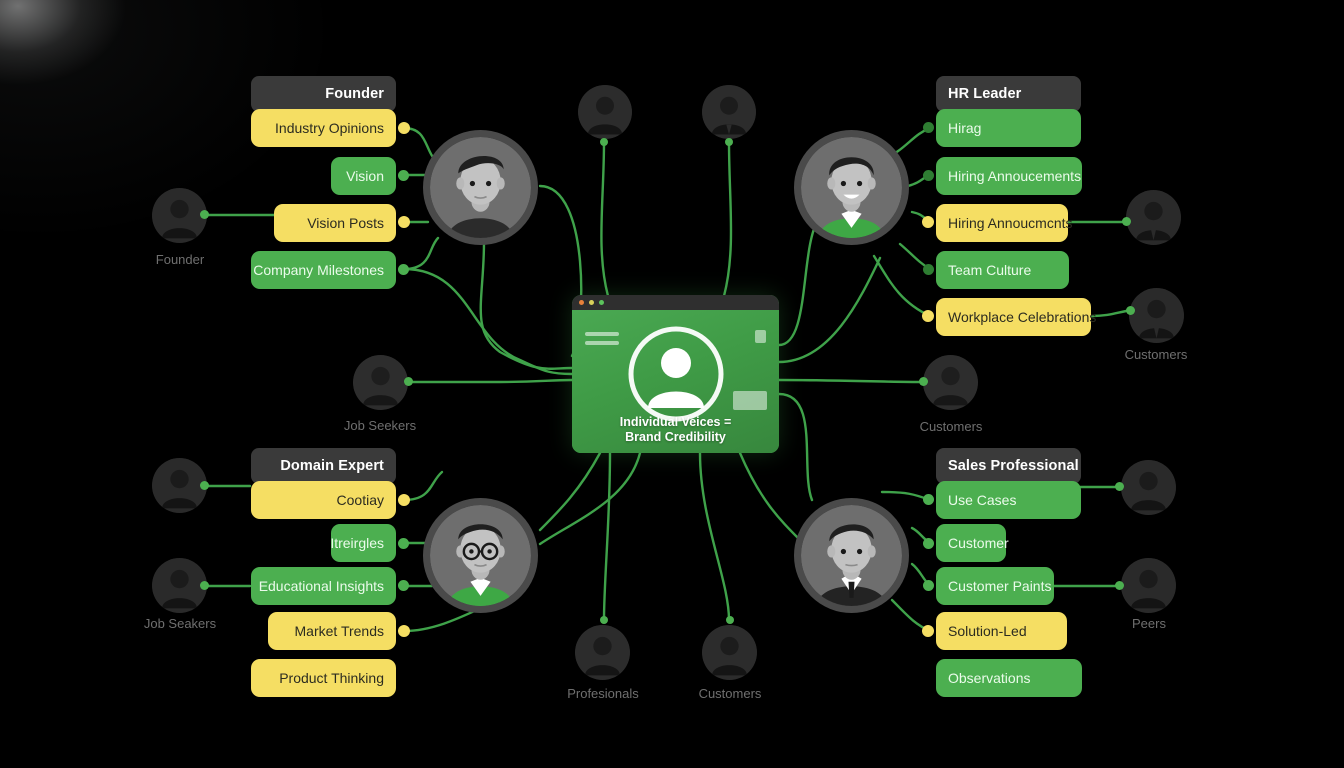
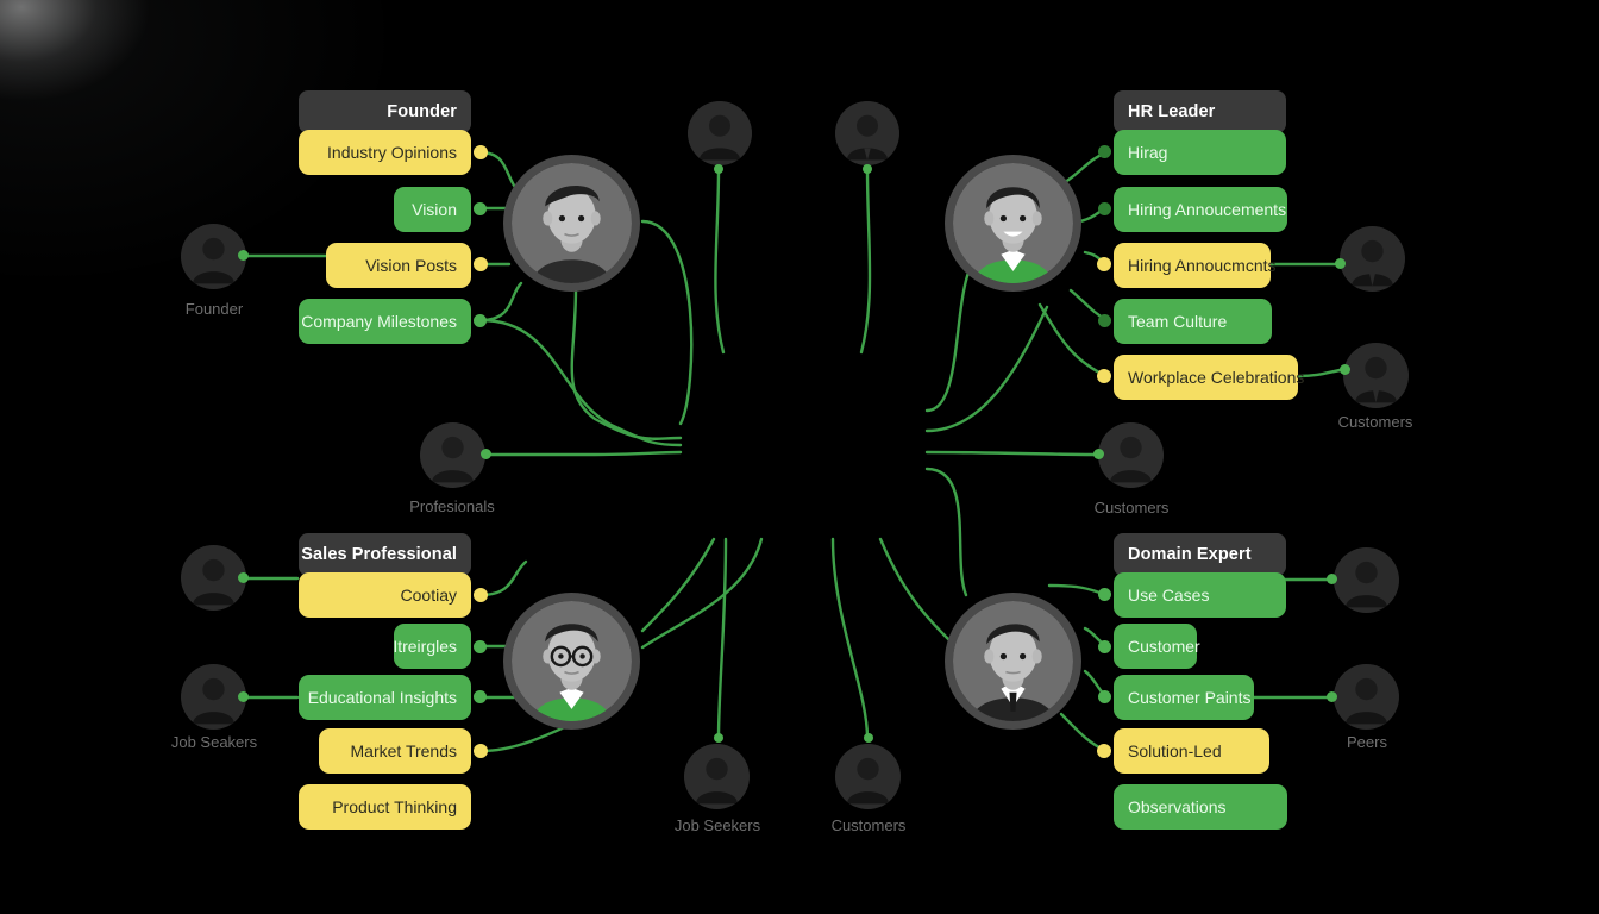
- Individual Veices =
- Brand Credibility
  Founder
  Industry Opinions
  Vision
  Vision Posts
  Company Milestones
  HR Leader
  Hirag
  Hiring Annoucements
  Hiring Annoucmcnts
  Team Culture
  Workplace Celebrations
- Domain Expert
+ Sales Professional
  Cootiay
  Itreirgles
  Educational Insights
  Market Trends
  Product Thinking
- Sales Professional
+ Domain Expert
  Use Cases
  Customer
  Customer Paints
  Solution-Led
  Observations
  Founder
- Job Seekers
+ Profesionals
  Job Seakers
- Profesionals
+ Job Seekers
  Customers
  Customers
  Customers
  Peers
